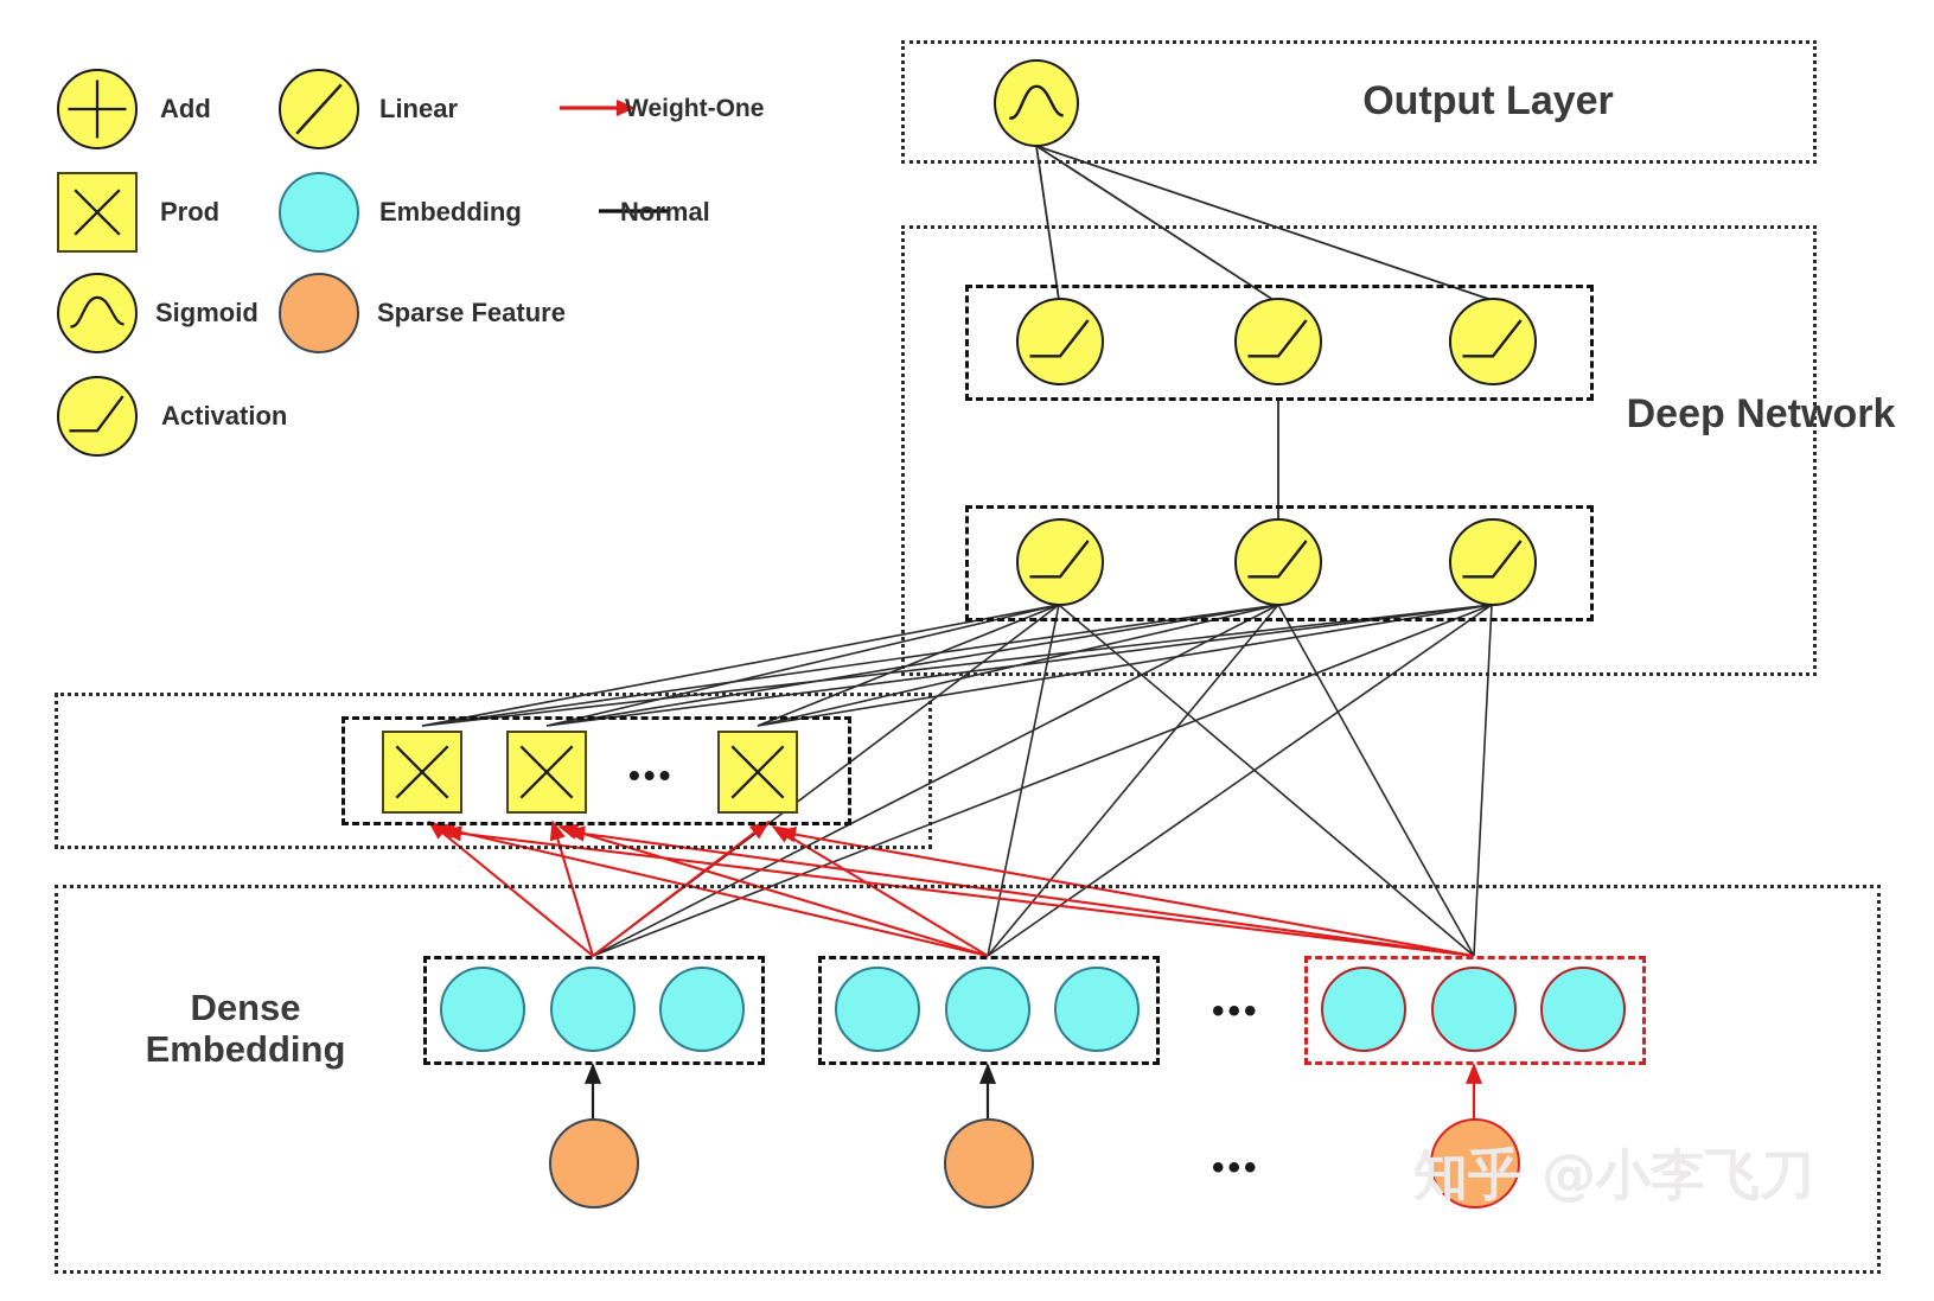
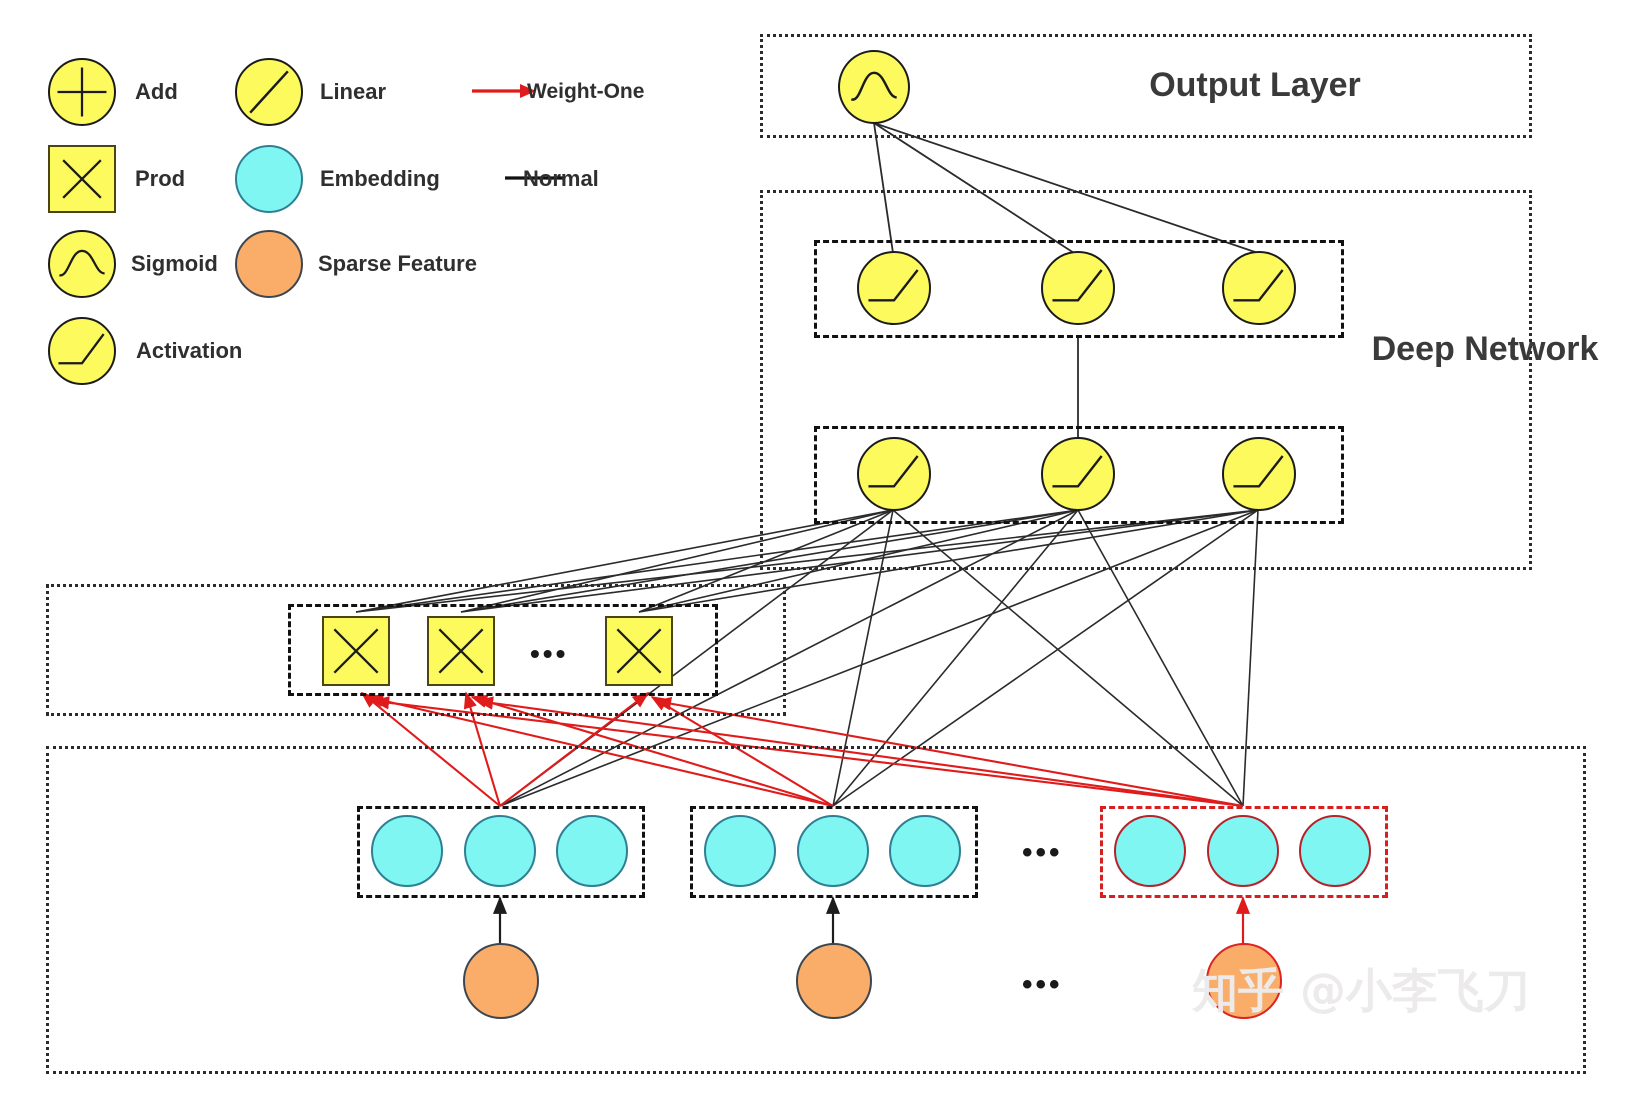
  Add
  Linear
  Weight-One
  Prod
  Embedding
  Normal
  Sigmoid
  Sparse Feature
  Activation
  Output Layer
  Deep Network
  •••
- Dense Embedding
  •••
  •••
  知乎 @小李飞刀
